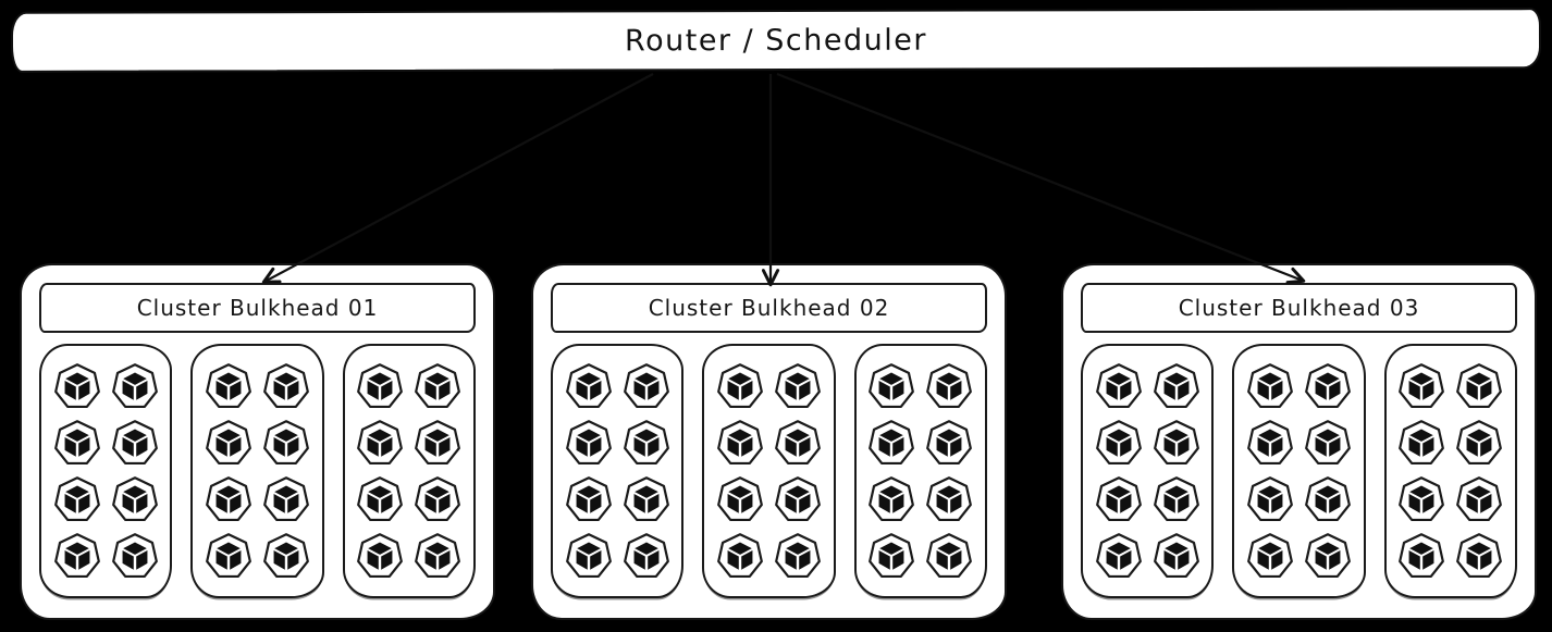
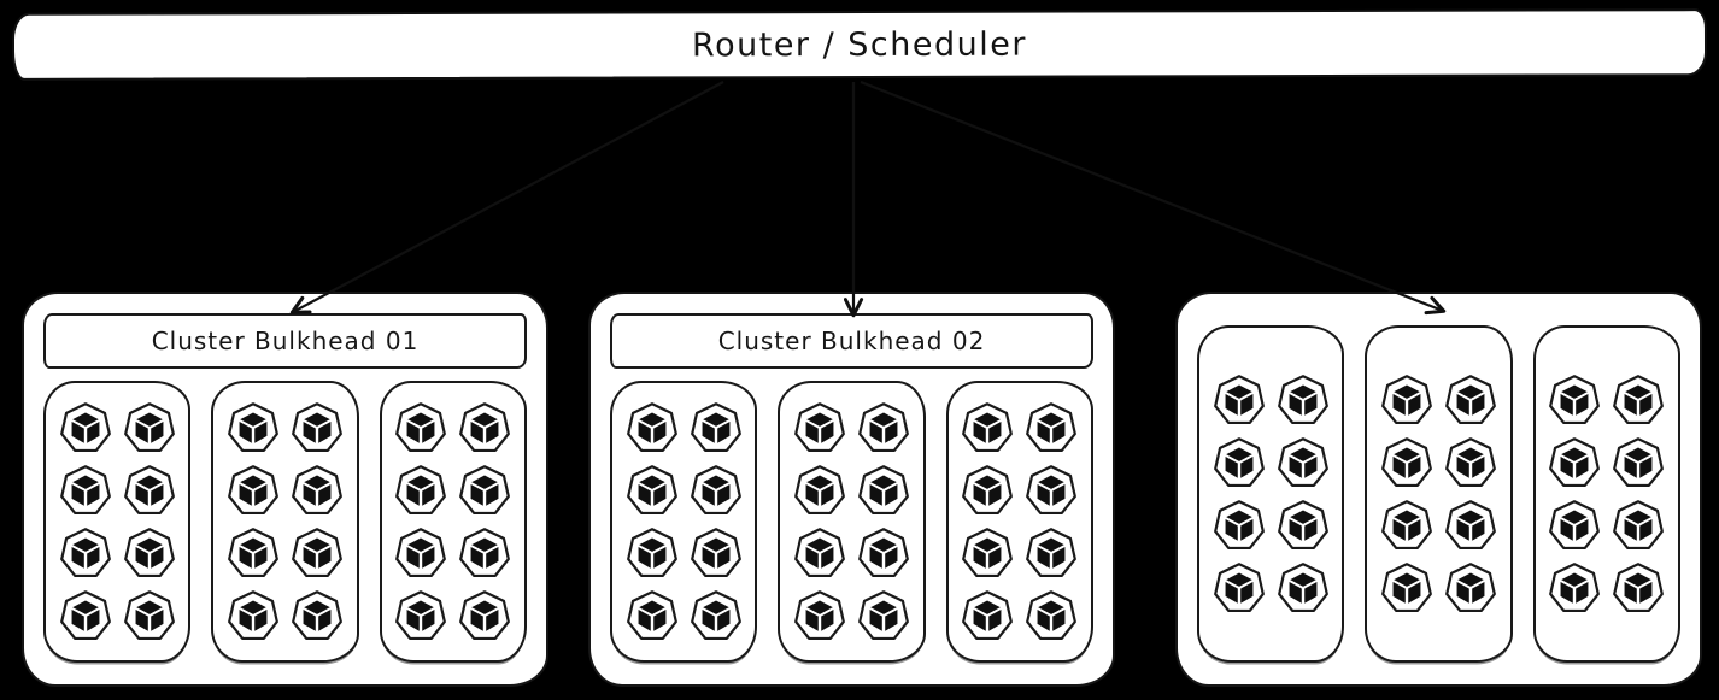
  Router / Scheduler
  Cluster Bulkhead 01
  Cluster Bulkhead 02
- Cluster Bulkhead 03
